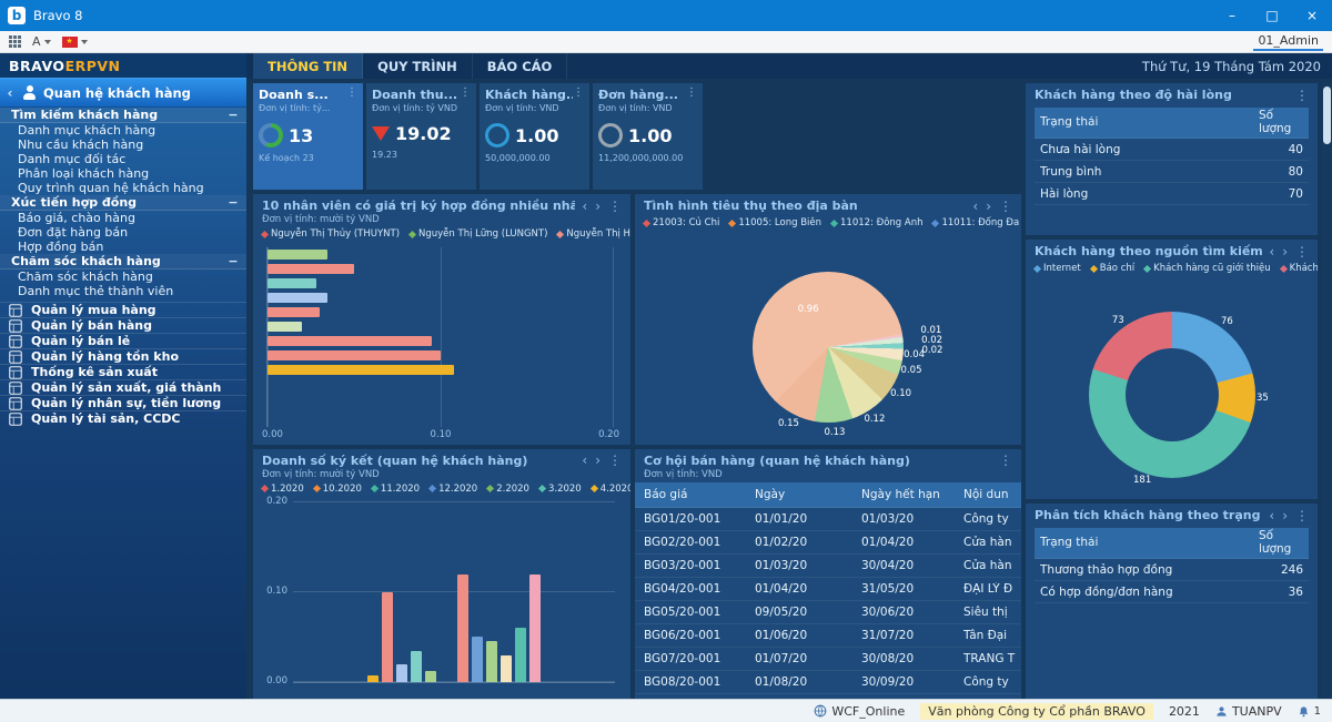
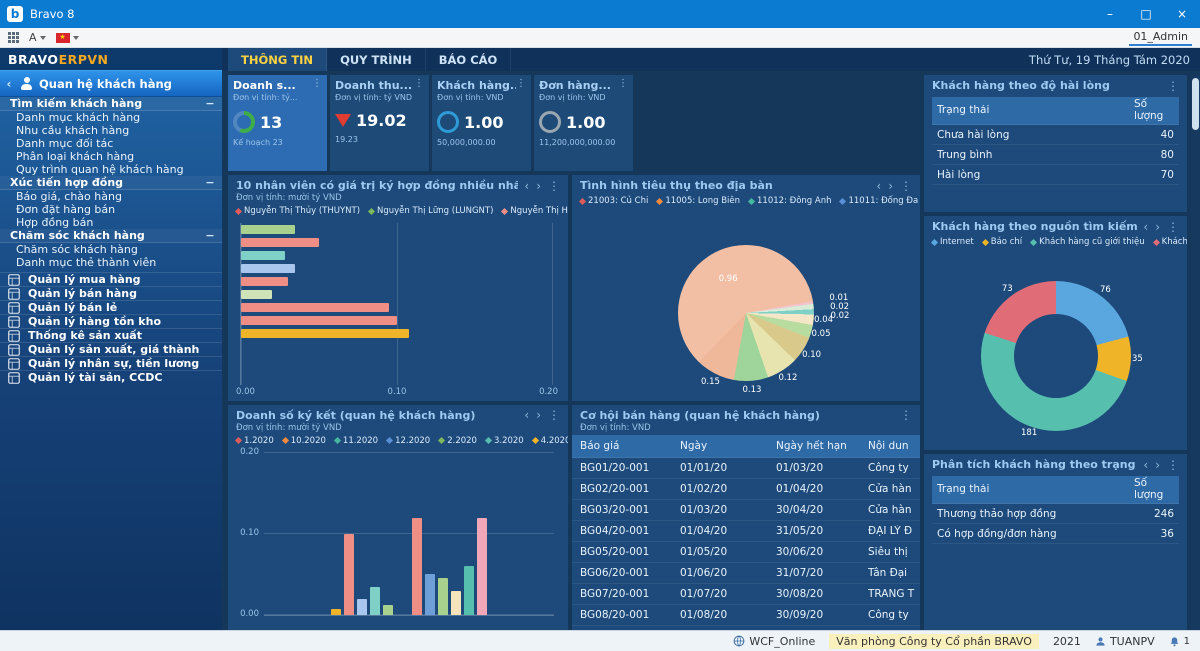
  b
  Bravo 8
  –
  □
  ×
  A
  ★
  01_Admin
  BRAVO
  ERPVN
  ‹
  Quan hệ khách hàng
  Tìm kiếm khách hàng
  −
  Danh mục khách hàng
  Nhu cầu khách hàng
  Danh mục đối tác
  Phân loại khách hàng
  Quy trình quan hệ khách hàng
  Xúc tiến hợp đồng
  −
  Báo giá, chào hàng
  Đơn đặt hàng bán
  Hợp đồng bán
  Chăm sóc khách hàng
  −
  Chăm sóc khách hàng
  Danh mục thẻ thành viên
  Quản lý mua hàng
  Quản lý bán hàng
  Quản lý bán lẻ
  Quản lý hàng tồn kho
  Thống kê sản xuất
  Quản lý sản xuất, giá thành
  Quản lý nhân sự, tiền lương
  Quản lý tài sản, CCDC
  THÔNG TIN
  QUY TRÌNH
  BÁO CÁO
  Thứ Tư, 19 Tháng Tám 2020
  Doanh s...
  ⋮
  Đơn vị tính: tỷ...
  13
  Kế hoạch 23
  Doanh thu...
  ⋮
  Đơn vị tính: tỷ VND
  19.02
  19.23
  Khách hàng.
  ⋮
  Đơn vị tính: VND
  1.00
  50,000,000.00
  Đơn hàng...
  ⋮
  Đơn vị tính: VND
  1.00
  11,200,000,000.00
  10 nhân viên có giá trị ký hợp đồng nhiều nhấ
  ‹
  ›
  ⋮
  Đơn vị tính: mười tỷ VND
  Nguyễn Thị Thủy (THUYNT)
  Nguyễn Thị Lững (LUNGNT)
  Nguyễn Thị H
  0.00
  0.10
  0.20
  Tình hình tiêu thụ theo địa bàn
  ‹
  ›
  ⋮
  21003: Củ Chi
  11005: Long Biên
  11012: Đông Anh
  11011: Đống Đa
  0.01
  0.02
  0.02
  0.04
  0.05
  0.10
  0.12
  0.13
  0.15
  0.96
  Doanh số ký kết (quan hệ khách hàng)
  ‹
  ›
  ⋮
  Đơn vị tính: mười tỷ VND
  1.2020
  10.2020
  11.2020
  12.2020
  2.2020
  3.2020
  4.2020
  0.00
  0.10
  0.20
  Cơ hội bán hàng (quan hệ khách hàng)
  ⋮
  Đơn vị tính: VND
  Báo giá
  Ngày
  Ngày hết hạn
  Nội dun
  BG01/20-001
  01/01/20
  01/03/20
  Công ty
  BG02/20-001
  01/02/20
  01/04/20
  Cửa hàn
  BG03/20-001
  01/03/20
  30/04/20
  Cửa hàn
  BG04/20-001
  01/04/20
  31/05/20
  ĐẠI LÝ Đ
  BG05/20-001
- 09/05/20
+ 01/05/20
  30/06/20
  Siêu thị
  BG06/20-001
  01/06/20
  31/07/20
  Tân Đại
  BG07/20-001
  01/07/20
  30/08/20
  TRANG T
  BG08/20-001
  01/08/20
  30/09/20
  Công ty
  Khách hàng theo độ hài lòng
  ⋮
  Trạng thái
  Số lượng
  Chưa hài lòng
  40
  Trung bình
  80
  Hài lòng
  70
  Khách hàng theo nguồn tìm kiếm
  ‹
  ›
  ⋮
  Internet
  Báo chí
  Khách hàng cũ giới thiệu
  76
  35
  181
  73
  Phân tích khách hàng theo trạng
  ‹
  ›
  ⋮
  Trạng thái
  Số lượng
  Thương thảo hợp đồng
  246
  Có hợp đồng/đơn hàng
  36
  WCF_Online
  Văn phòng Công ty Cổ phần BRAVO
  2021
  TUANPV
  1
